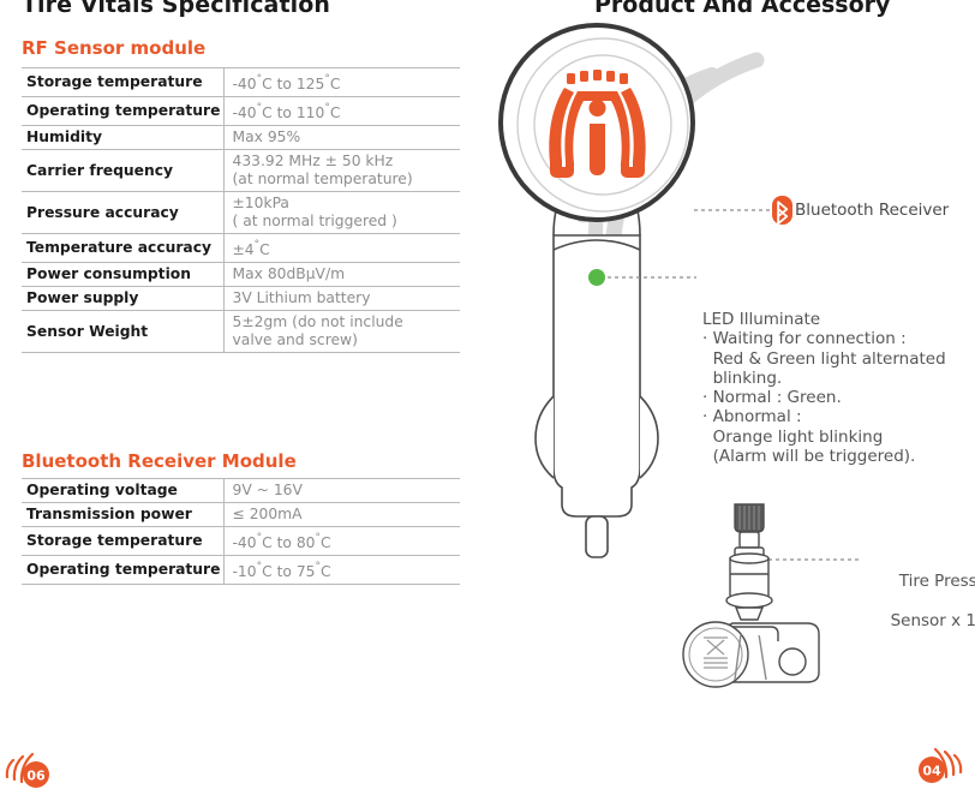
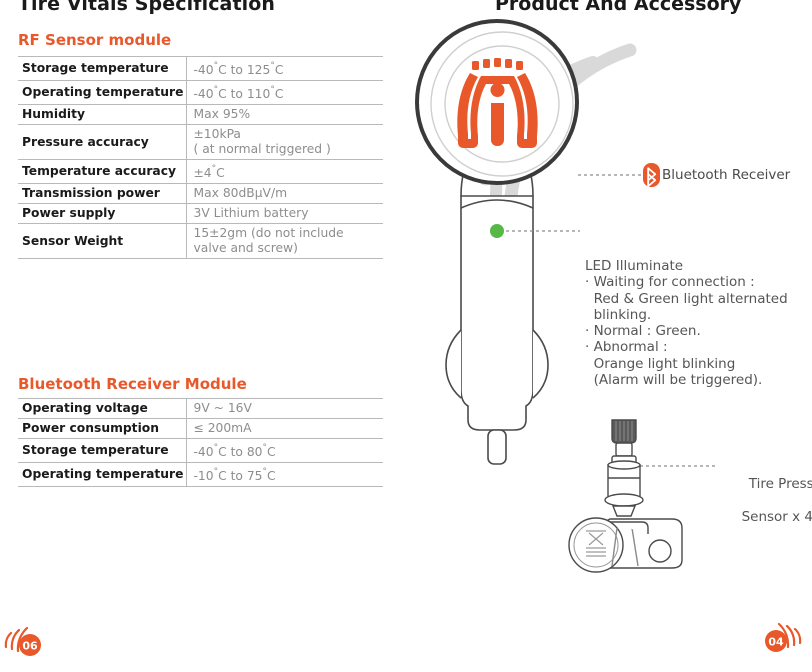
  Tire Vitals Specification
  RF Sensor module
  Storage temperature	-40°C to 125°C
  Operating temperature	-40°C to 110°C
  Humidity	Max 95%
- Carrier frequency	433.92 MHz ± 50 kHz(at normal temperature)
  Pressure accuracy	±10kPa( at normal triggered )
  Temperature accuracy	±4°C
- Power consumption	Max 80dBμV/m
+ Transmission power	Max 80dBμV/m
  Power supply	3V Lithium battery
- Sensor Weight	5±2gm (do not include valve and screw)
+ Sensor Weight	15±2gm (do not include valve and screw)
  Bluetooth Receiver Module
  Operating voltage	9V ~ 16V
- Transmission power	≤ 200mA
+ Power consumption	≤ 200mA
  Storage temperature	-40°C to 80°C
  Operating temperature	-10°C to 75°C
  Product And Accessory
  Bluetooth Receiver
  LED Illuminate
  · Waiting for connection :
  Red & Green light alternated
  blinking.
  · Normal : Green.
  · Abnormal :
  Orange light blinking
  (Alarm will be triggered).
  Tire Press
- Sensor x 1
+ Sensor x 4
  06
  04
